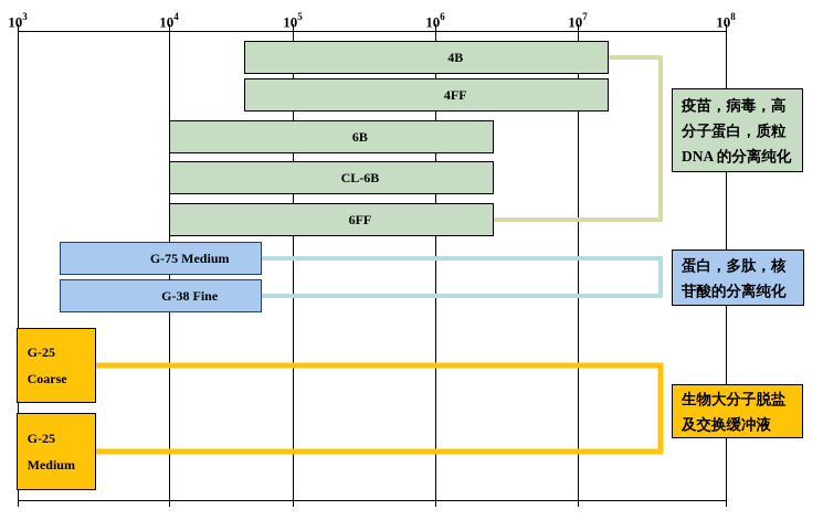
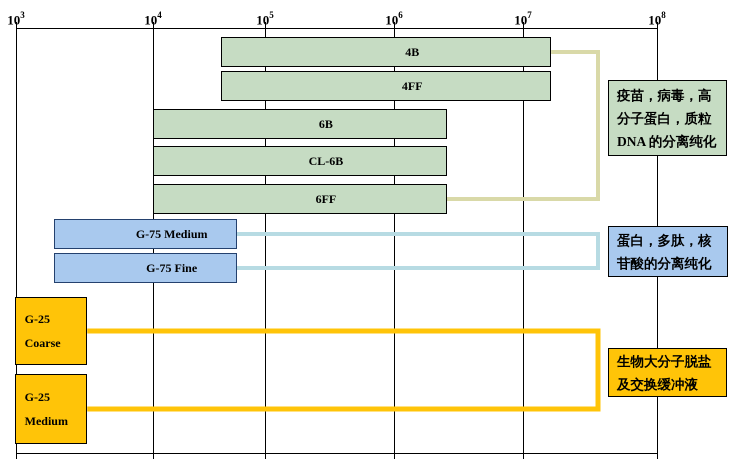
  103
  104
  105
  106
  107
  108
  4B
  4FF
  6B
  CL-6B
  6FF
  G-75 Medium
- G-38 Fine
+ G-75 Fine
  G-25
  Coarse
  G-25
  Medium
  疫苗，病毒，高
  分子蛋白，质粒
  DNA 的分离纯化
  蛋白，多肽，核
  苷酸的分离纯化
  生物大分子脱盐
  及交换缓冲液
